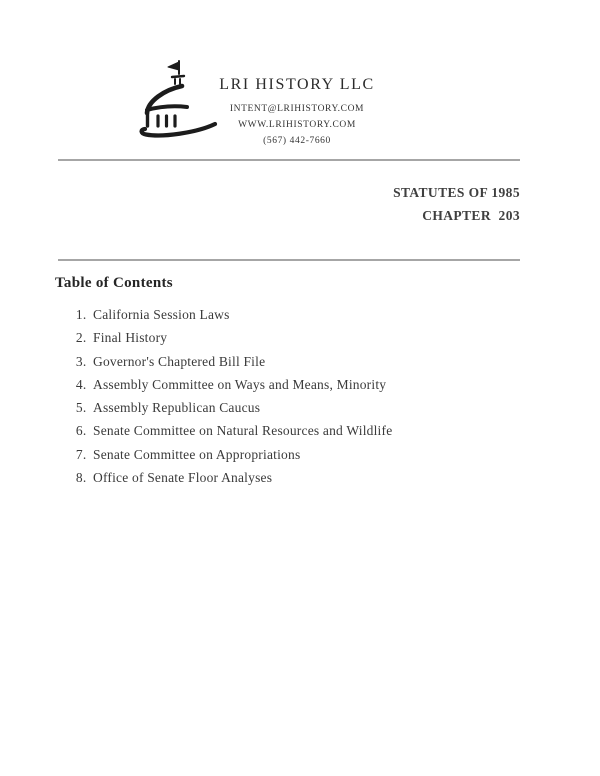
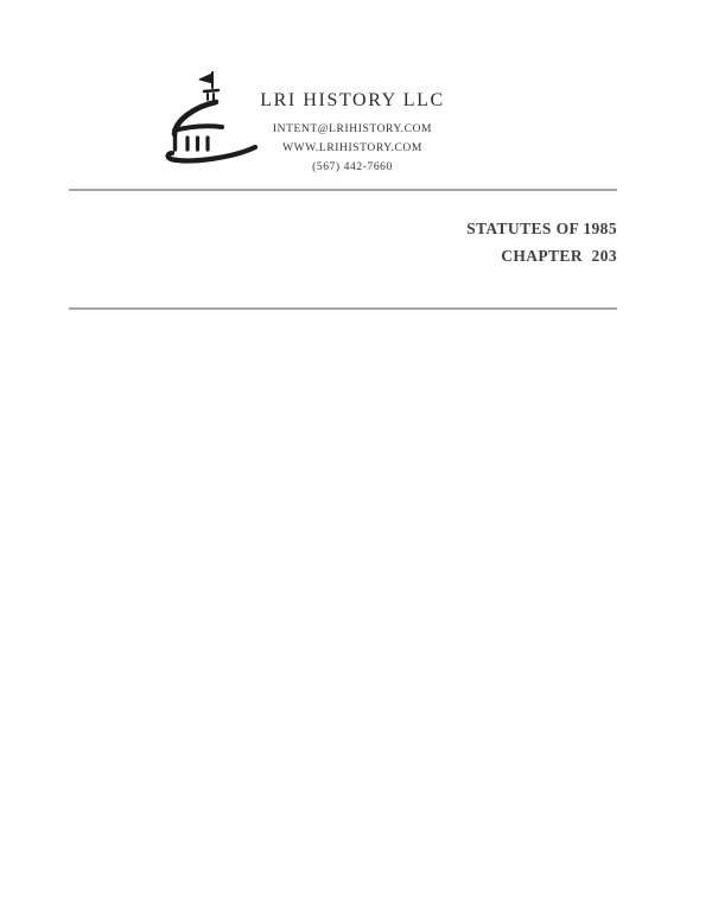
  LRI HISTORY LLC
  INTENT@LRIHISTORY.COM
  WWW.LRIHISTORY.COM
  (567) 442-7660
  STATUTES OF 1985
  CHAPTER 203
- Table of Contents
- California Session Laws
- Final History
- Governor's Chaptered Bill File
- Assembly Committee on Ways and Means, Minority
- Assembly Republican Caucus
- Senate Committee on Natural Resources and Wildlife
- Senate Committee on Appropriations
- Office of Senate Floor Analyses
